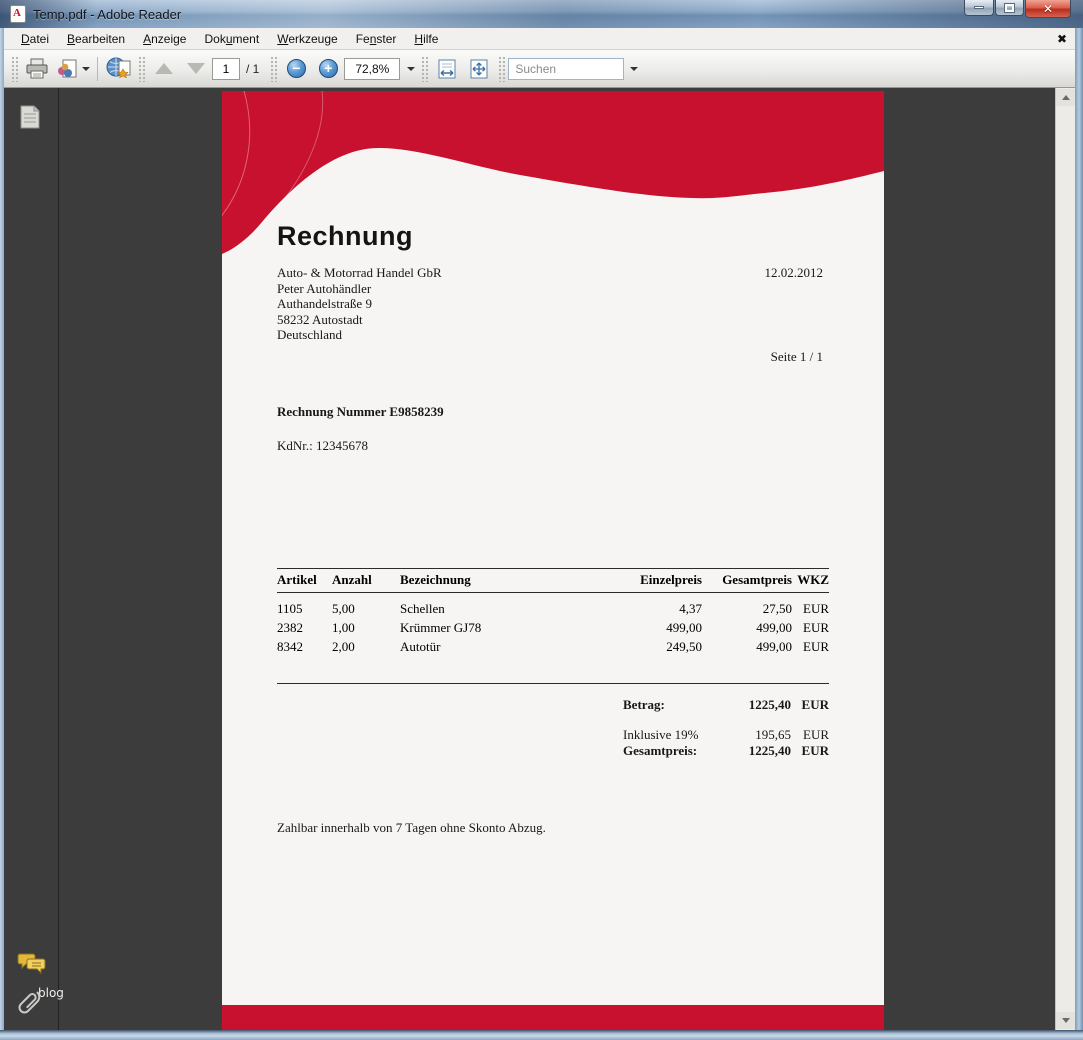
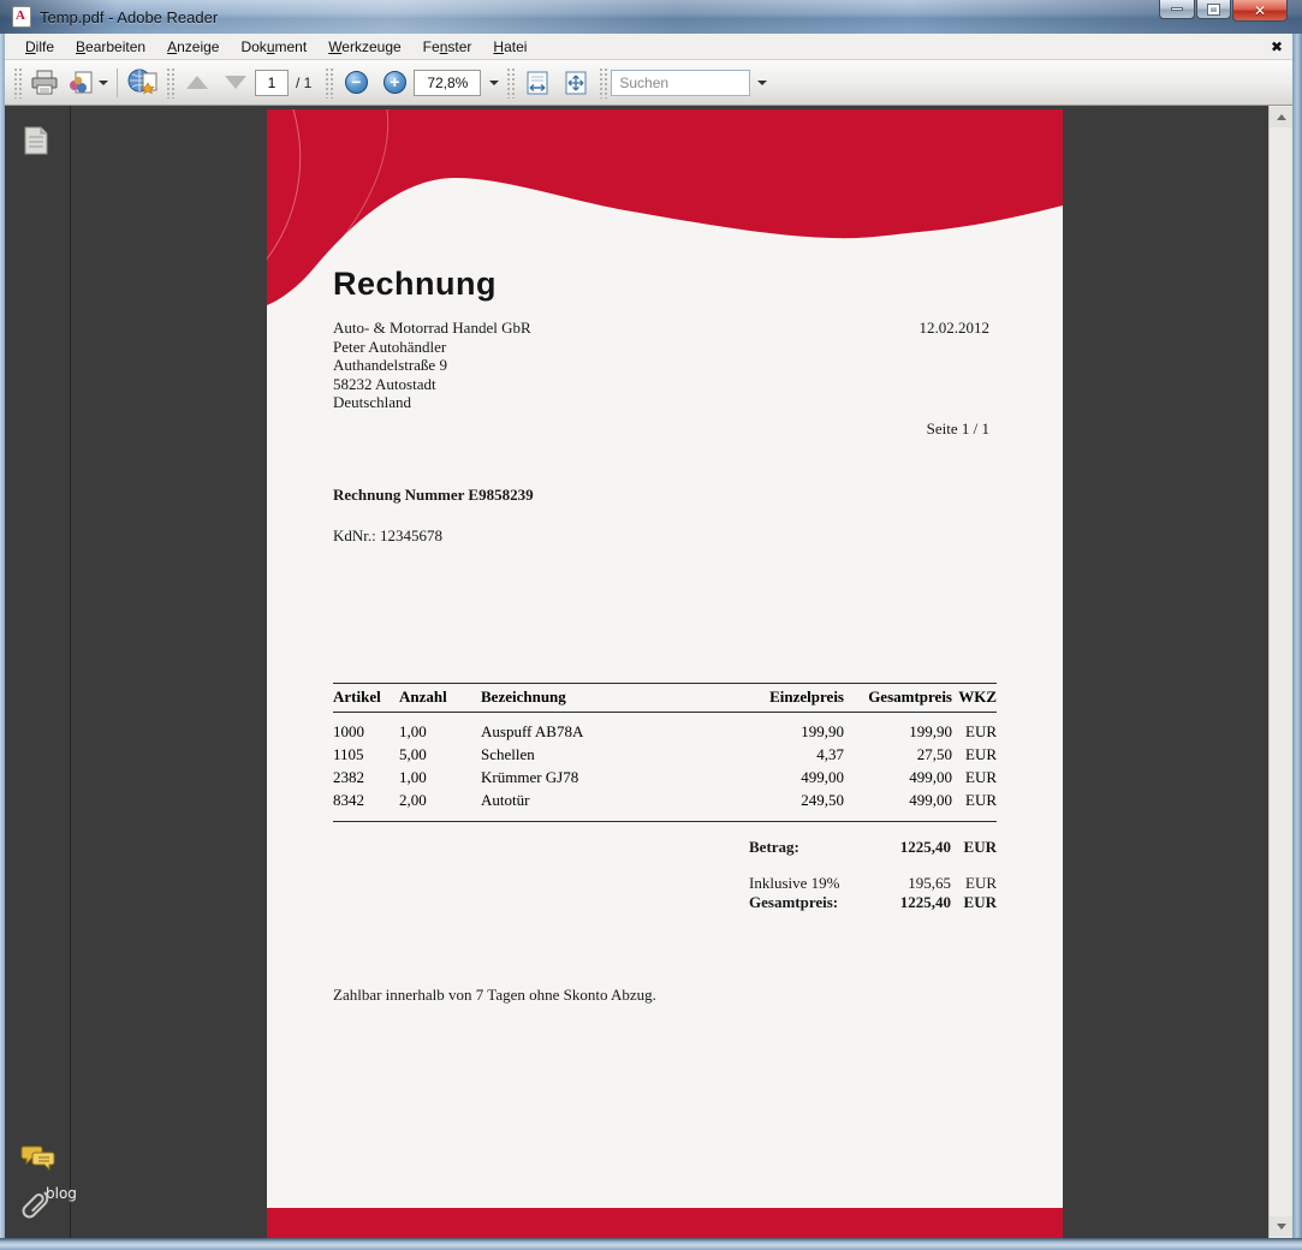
  Temp.pdf - Adobe Reader
  ✕
- Datei
+ Dilfe
  Bearbeiten
  Anzeige
  Dokument
  Werkzeuge
  Fenster
- Hilfe
+ Hatei
  ✖
  1
  / 1
  −
  +
  72,8%
  Suchen
  blog
  Rechnung
  Auto- & Motorrad Handel GbR
  Peter Autohändler
  Authandelstraße 9
  58232 Autostadt
  Deutschland
  12.02.2012
  Seite 1 / 1
  Rechnung Nummer E9858239
  KdNr.: 12345678
  Artikel	Anzahl	Bezeichnung	Einzelpreis	Gesamtpreis	WKZ
+ 1000	1,00	Auspuff AB78A	199,90	199,90	EUR
  1105	5,00	Schellen	4,37	27,50	EUR
  2382	1,00	Krümmer GJ78	499,00	499,00	EUR
  8342	2,00	Autotür	249,50	499,00	EUR
  Betrag:
  1225,40
  EUR
  Inklusive 19%
  195,65
  EUR
  Gesamtpreis:
  1225,40
  EUR
  Zahlbar innerhalb von 7 Tagen ohne Skonto Abzug.
